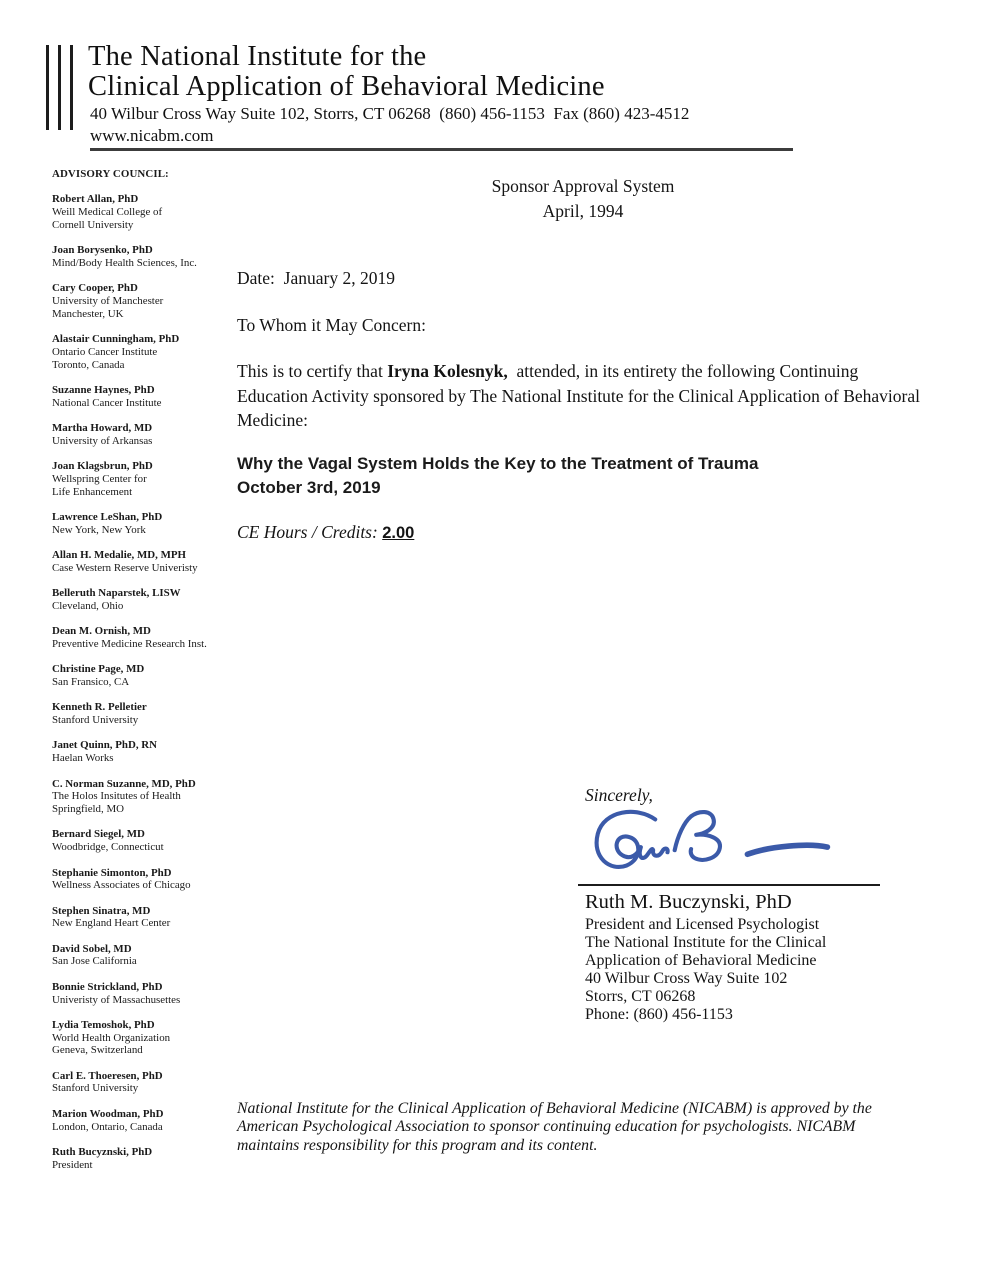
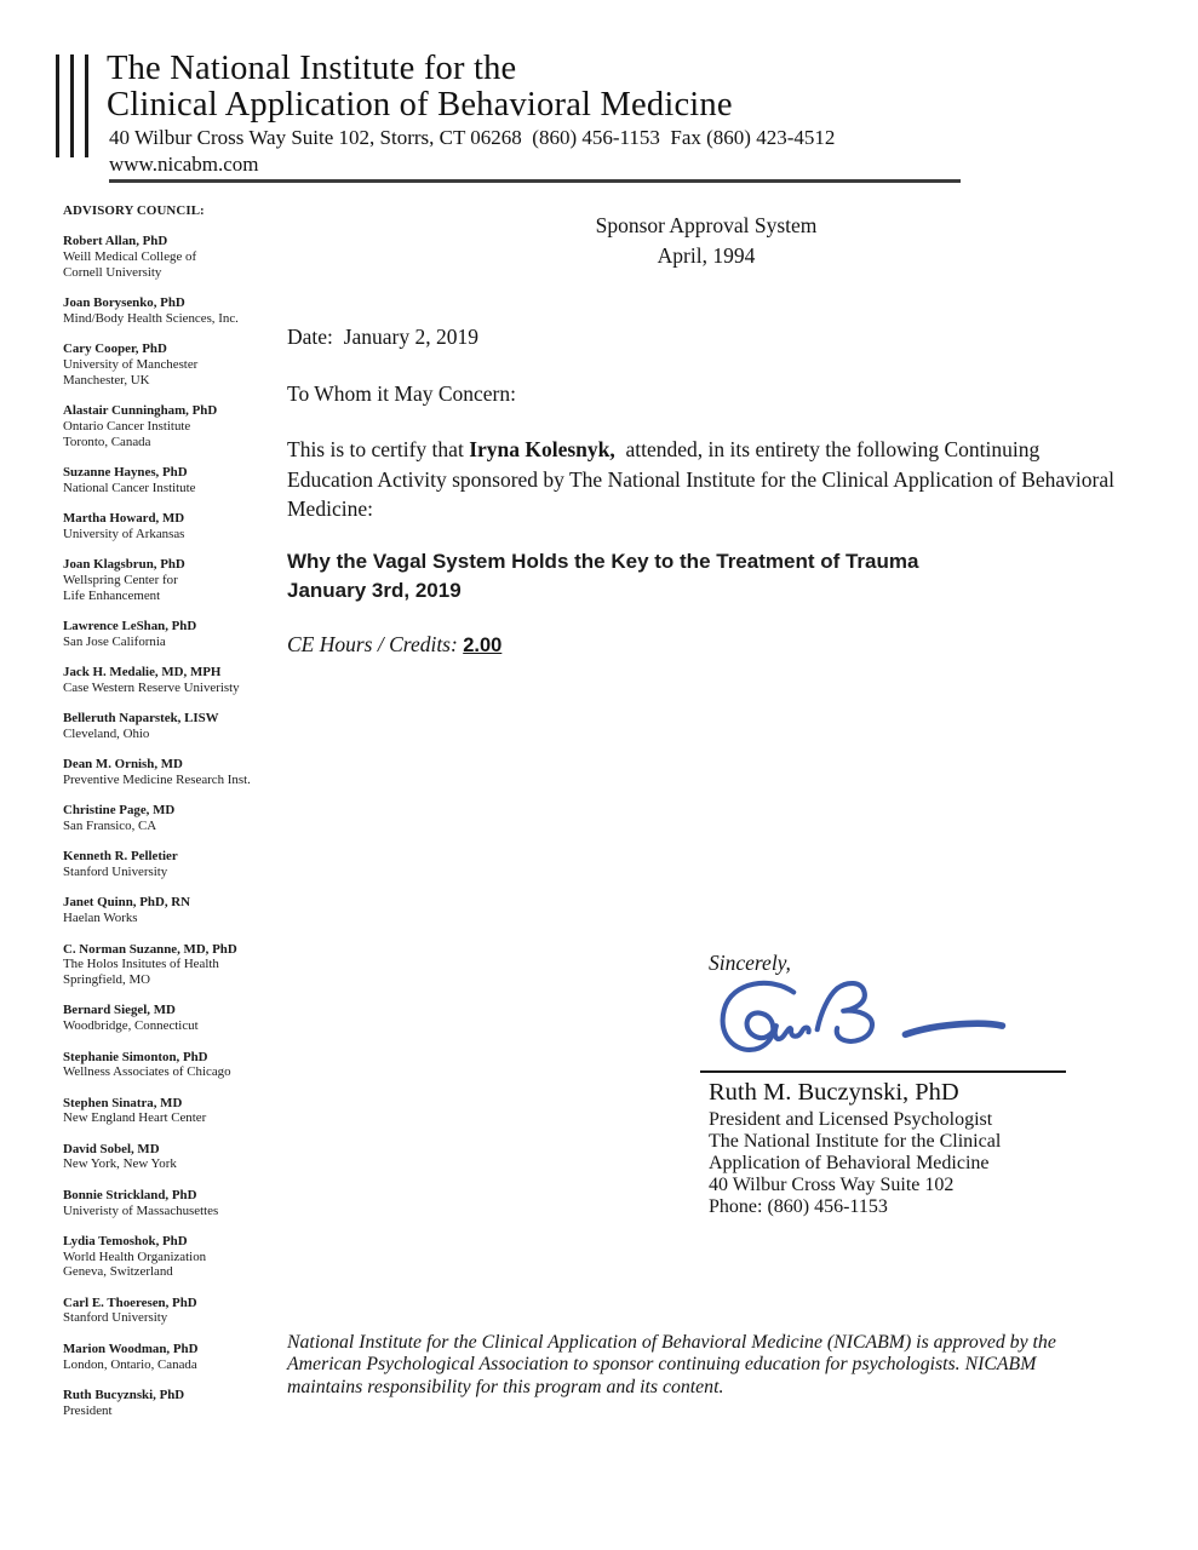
  The National Institute for the
  Clinical Application of Behavioral Medicine
  40 Wilbur Cross Way Suite 102, Storrs, CT 06268 (860) 456-1153 Fax (860) 423-4512 www.nicabm.com
  ADVISORY COUNCIL:
  Robert Allan, PhD
  Weill Medical College of
  Cornell University
  Joan Borysenko, PhD
  Mind/Body Health Sciences, Inc.
  Cary Cooper, PhD
  University of Manchester
  Manchester, UK
  Alastair Cunningham, PhD
  Ontario Cancer Institute
  Toronto, Canada
  Suzanne Haynes, PhD
  National Cancer Institute
  Martha Howard, MD
  University of Arkansas
  Joan Klagsbrun, PhD
  Wellspring Center for
  Life Enhancement
  Lawrence LeShan, PhD
- New York, New York
+ San Jose California
- Allan H. Medalie, MD, MPH
+ Jack H. Medalie, MD, MPH
  Case Western Reserve Univeristy
  Belleruth Naparstek, LISW
  Cleveland, Ohio
  Dean M. Ornish, MD
  Preventive Medicine Research Inst.
  Christine Page, MD
  San Fransico, CA
  Kenneth R. Pelletier
  Stanford University
  Janet Quinn, PhD, RN
  Haelan Works
  C. Norman Suzanne, MD, PhD
  The Holos Insitutes of Health
  Springfield, MO
  Bernard Siegel, MD
  Woodbridge, Connecticut
  Stephanie Simonton, PhD
  Wellness Associates of Chicago
  Stephen Sinatra, MD
  New England Heart Center
  David Sobel, MD
- San Jose California
+ New York, New York
  Bonnie Strickland, PhD
  Univeristy of Massachusettes
  Lydia Temoshok, PhD
  World Health Organization
  Geneva, Switzerland
  Carl E. Thoeresen, PhD
  Stanford University
  Marion Woodman, PhD
  London, Ontario, Canada
  Ruth Bucyznski, PhD
  President
  Sponsor Approval System
  April, 1994
  Date: January 2, 2019
  To Whom it May Concern:
  This is to certify that Iryna Kolesnyk, attended, in its entirety the following Continuing Education Activity sponsored by The National Institute for the Clinical Application of Behavioral Medicine:
  Why the Vagal System Holds the Key to the Treatment of Trauma
- October 3rd, 2019
+ January 3rd, 2019
  CE Hours / Credits: 2.00
  Sincerely,
  Ruth M. Buczynski, PhD
  President and Licensed Psychologist
  The National Institute for the Clinical
  Application of Behavioral Medicine
  40 Wilbur Cross Way Suite 102
- Storrs, CT 06268
  Phone: (860) 456-1153
  National Institute for the Clinical Application of Behavioral Medicine (NICABM) is approved by the American Psychological Association to sponsor continuing education for psychologists. NICABM maintains responsibility for this program and its content.
